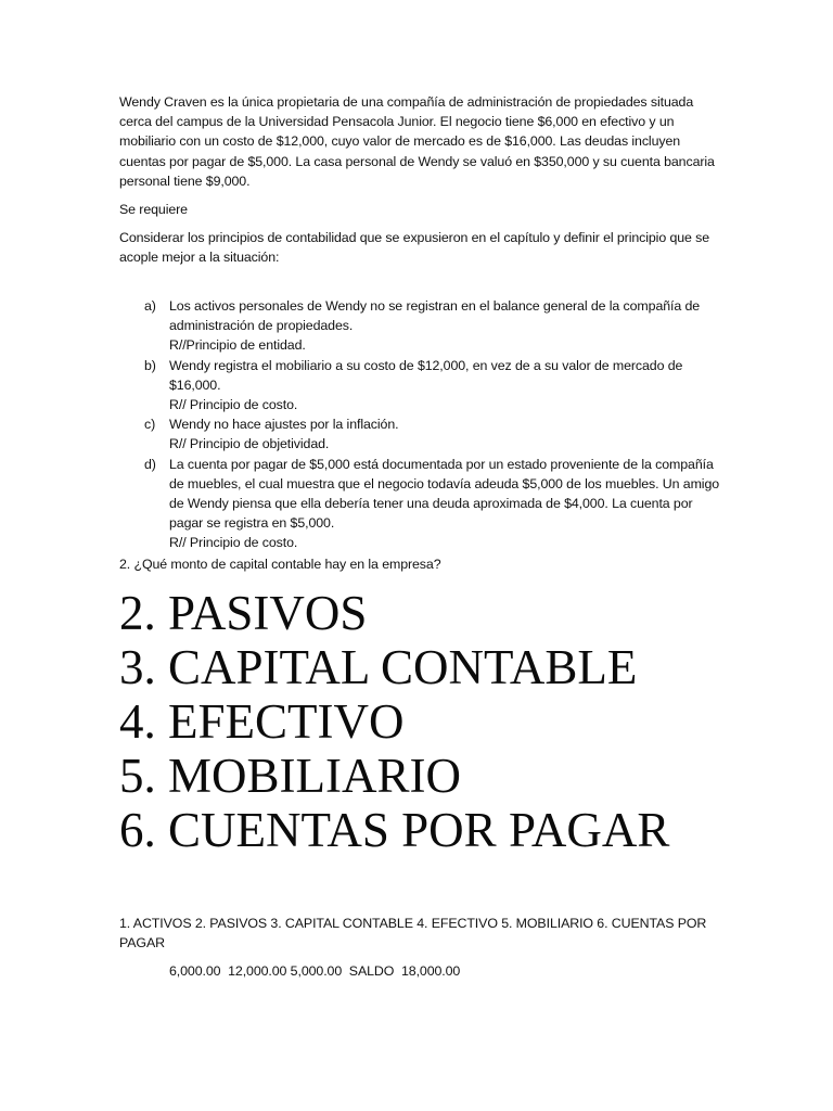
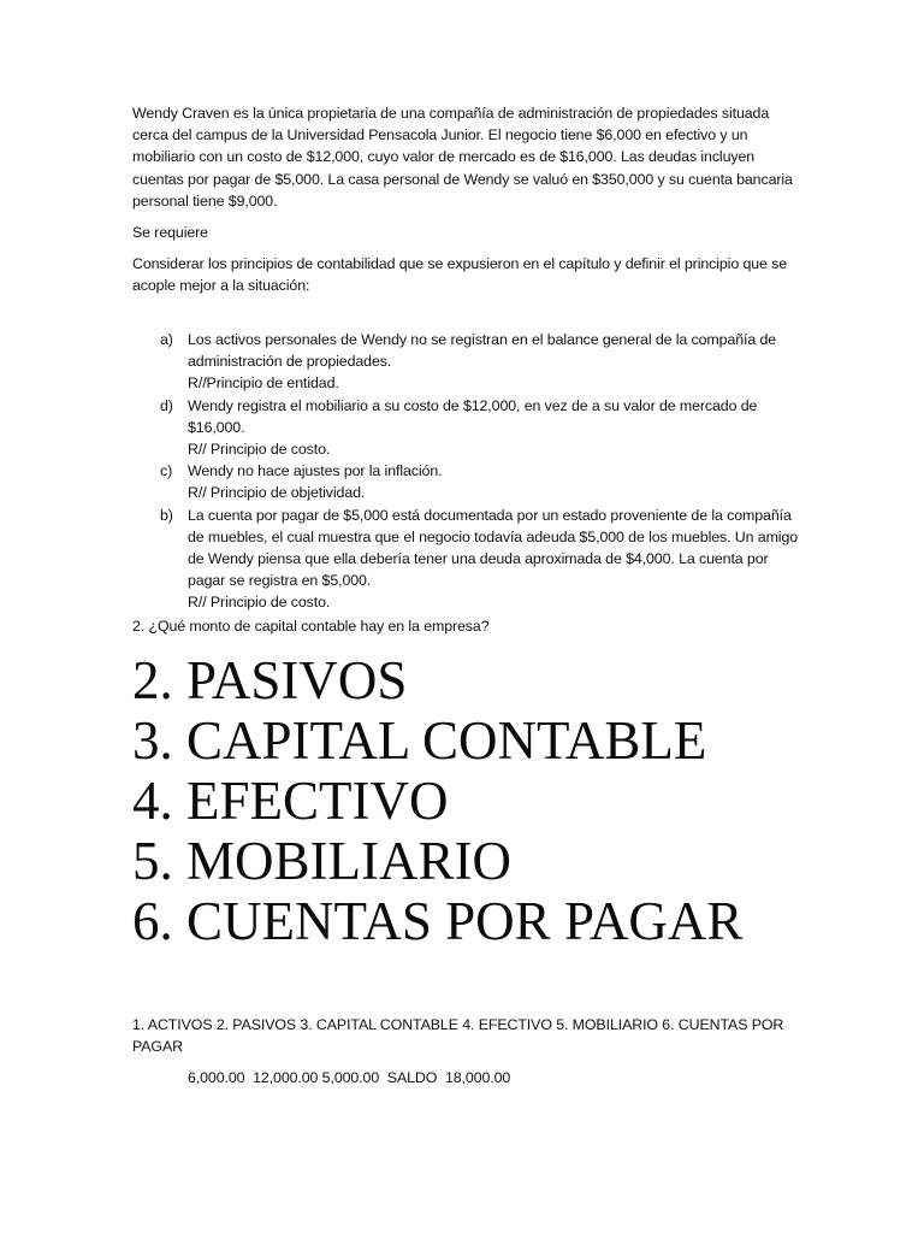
  Wendy Craven es la única propietaria de una compañía de administración de propiedades situada cerca del campus de la Universidad Pensacola Junior. El negocio tiene $6,000 en efectivo y un mobiliario con un costo de $12,000, cuyo valor de mercado es de $16,000. Las deudas incluyen cuentas por pagar de $5,000. La casa personal de Wendy se valuó en $350,000 y su cuenta bancaria personal tiene $9,000.
  Se requiere
  Considerar los principios de contabilidad que se expusieron en el capítulo y definir el principio que se acople mejor a la situación:
  a)
  Los activos personales de Wendy no se registran en el balance general de la compañía de administración de propiedades.
  R//Principio de entidad.
- b)
+ d)
  Wendy registra el mobiliario a su costo de $12,000, en vez de a su valor de mercado de $16,000.
  R// Principio de costo.
  c)
  Wendy no hace ajustes por la inflación.
  R// Principio de objetividad.
- d)
+ b)
  La cuenta por pagar de $5,000 está documentada por un estado proveniente de la compañía de muebles, el cual muestra que el negocio todavía adeuda $5,000 de los muebles. Un amigo de Wendy piensa que ella debería tener una deuda aproximada de $4,000. La cuenta por pagar se registra en $5,000.
  R// Principio de costo.
  2. ¿Qué monto de capital contable hay en la empresa?
  2. PASIVOS
  3. CAPITAL CONTABLE
  4. EFECTIVO
  5. MOBILIARIO
  6. CUENTAS POR PAGAR
  1. ACTIVOS 2. PASIVOS 3. CAPITAL CONTABLE 4. EFECTIVO 5. MOBILIARIO 6. CUENTAS POR PAGAR
  6,000.00 12,000.00 5,000.00 SALDO 18,000.00
